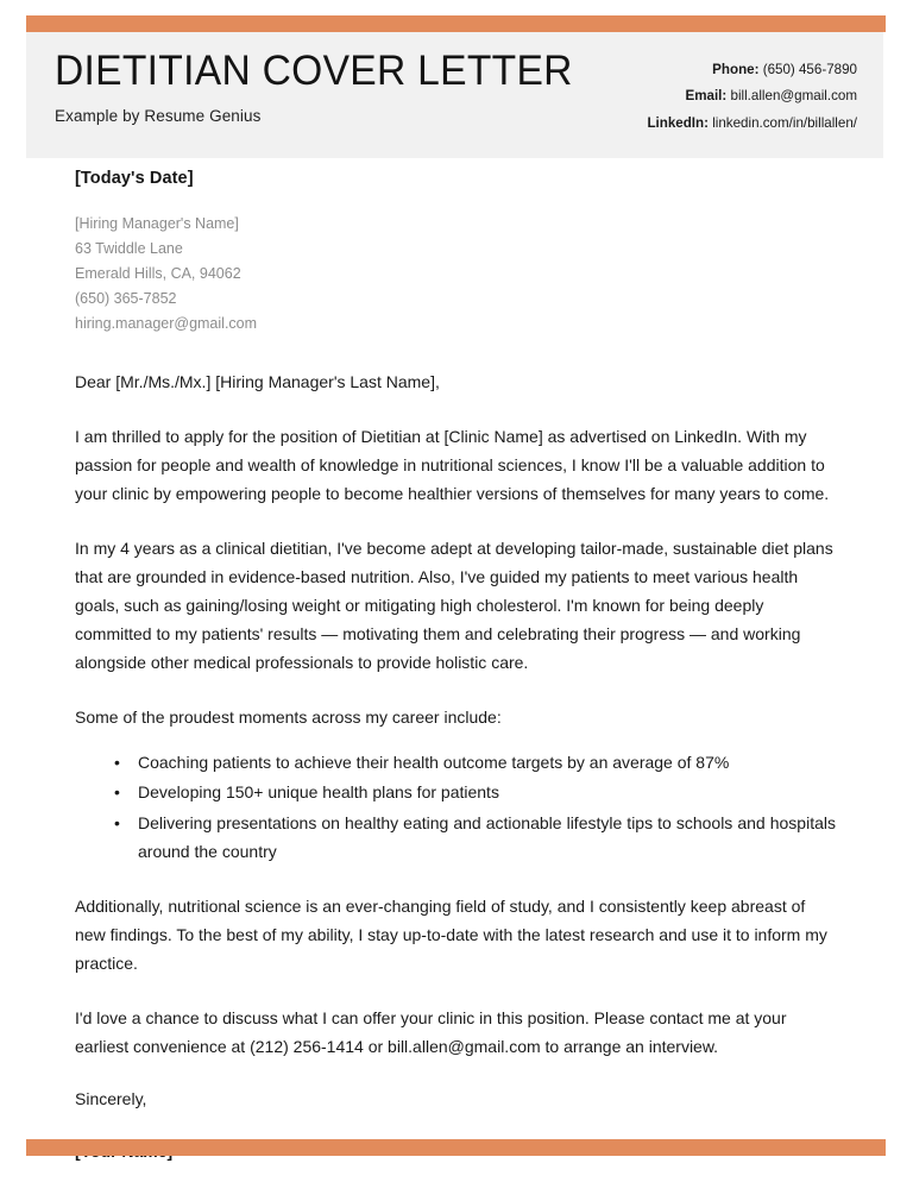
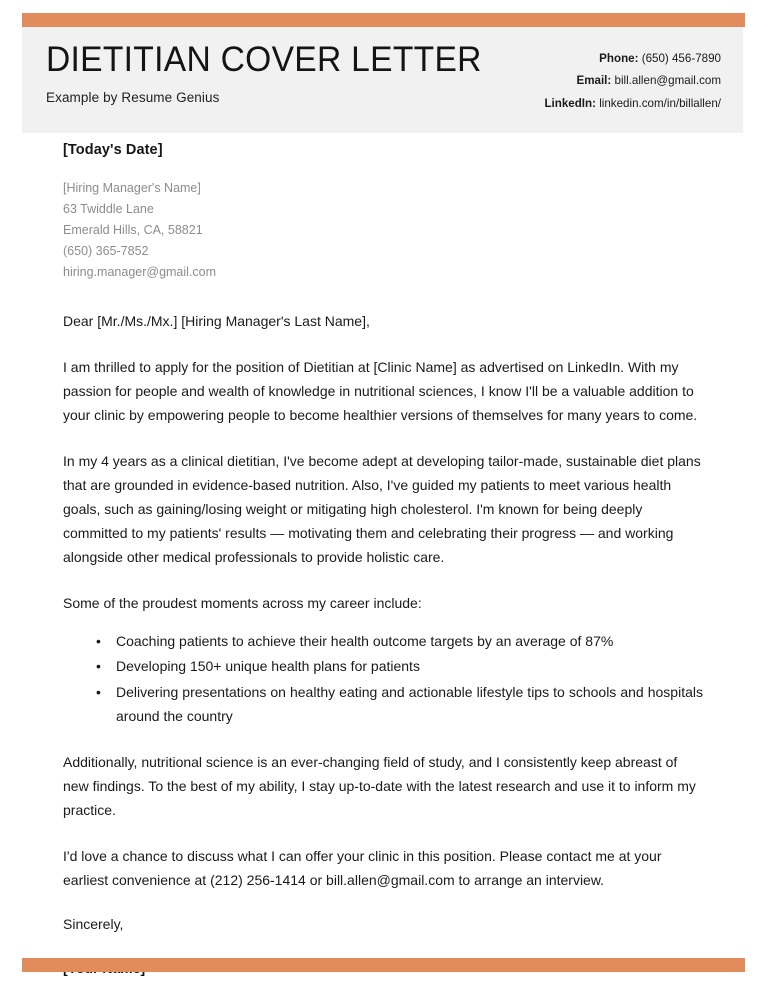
  DIETITIAN COVER LETTER
  Example by Resume Genius
  Phone: (650) 456-7890
  Email: bill.allen@gmail.com
  LinkedIn: linkedin.com/in/billallen/
  [Today's Date]
  [Hiring Manager's Name]
  63 Twiddle Lane
- Emerald Hills, CA, 94062
+ Emerald Hills, CA, 58821
  (650) 365-7852
  hiring.manager@gmail.com
  Dear [Mr./Ms./Mx.] [Hiring Manager's Last Name],
  I am thrilled to apply for the position of Dietitian at [Clinic Name] as advertised on LinkedIn. With my passion for people and wealth of knowledge in nutritional sciences, I know I'll be a valuable addition to your clinic by empowering people to become healthier versions of themselves for many years to come.
  In my 4 years as a clinical dietitian, I've become adept at developing tailor-made, sustainable diet plans that are grounded in evidence-based nutrition. Also, I've guided my patients to meet various health goals, such as gaining/losing weight or mitigating high cholesterol. I'm known for being deeply committed to my patients' results — motivating them and celebrating their progress — and working alongside other medical professionals to provide holistic care.
  Some of the proudest moments across my career include:
  Coaching patients to achieve their health outcome targets by an average of 87%
  Developing 150+ unique health plans for patients
  Delivering presentations on healthy eating and actionable lifestyle tips to schools and hospitals around the country
  Additionally, nutritional science is an ever-changing field of study, and I consistently keep abreast of new findings. To the best of my ability, I stay up-to-date with the latest research and use it to inform my practice.
  I'd love a chance to discuss what I can offer your clinic in this position. Please contact me at your earliest convenience at (212) 256-1414 or bill.allen@gmail.com to arrange an interview.
  Sincerely,
